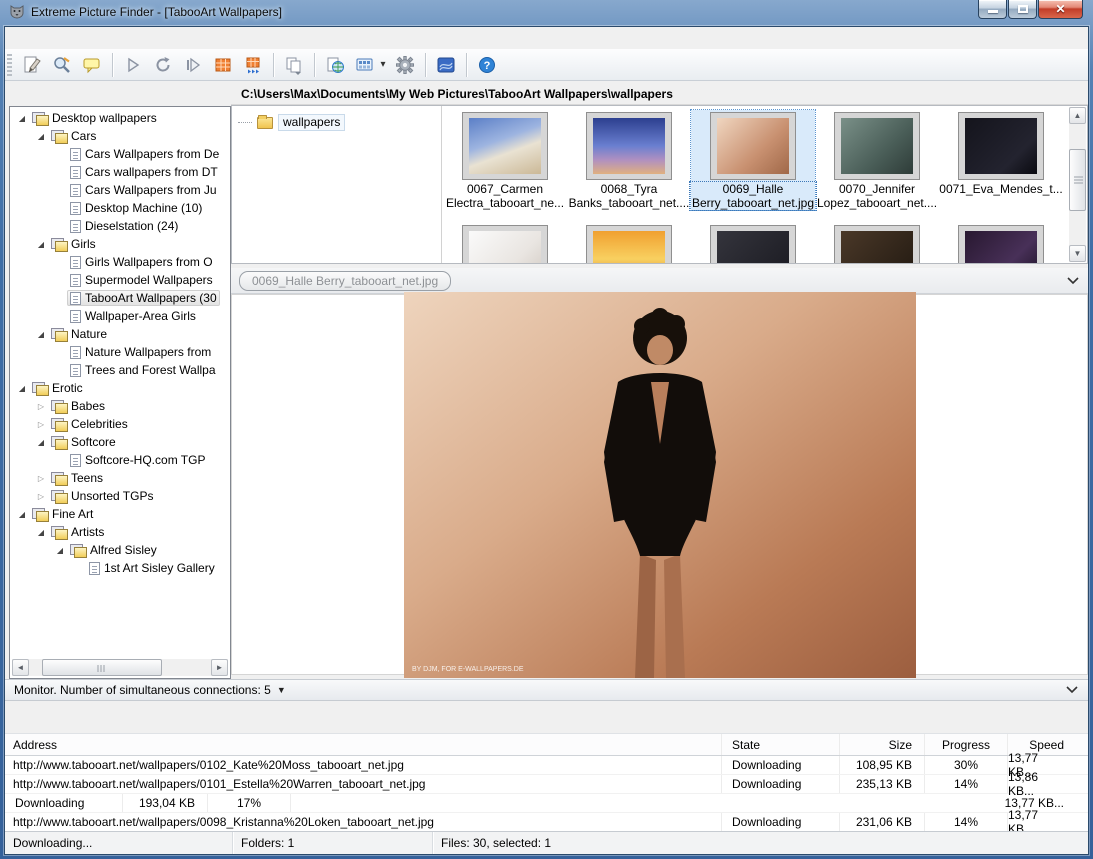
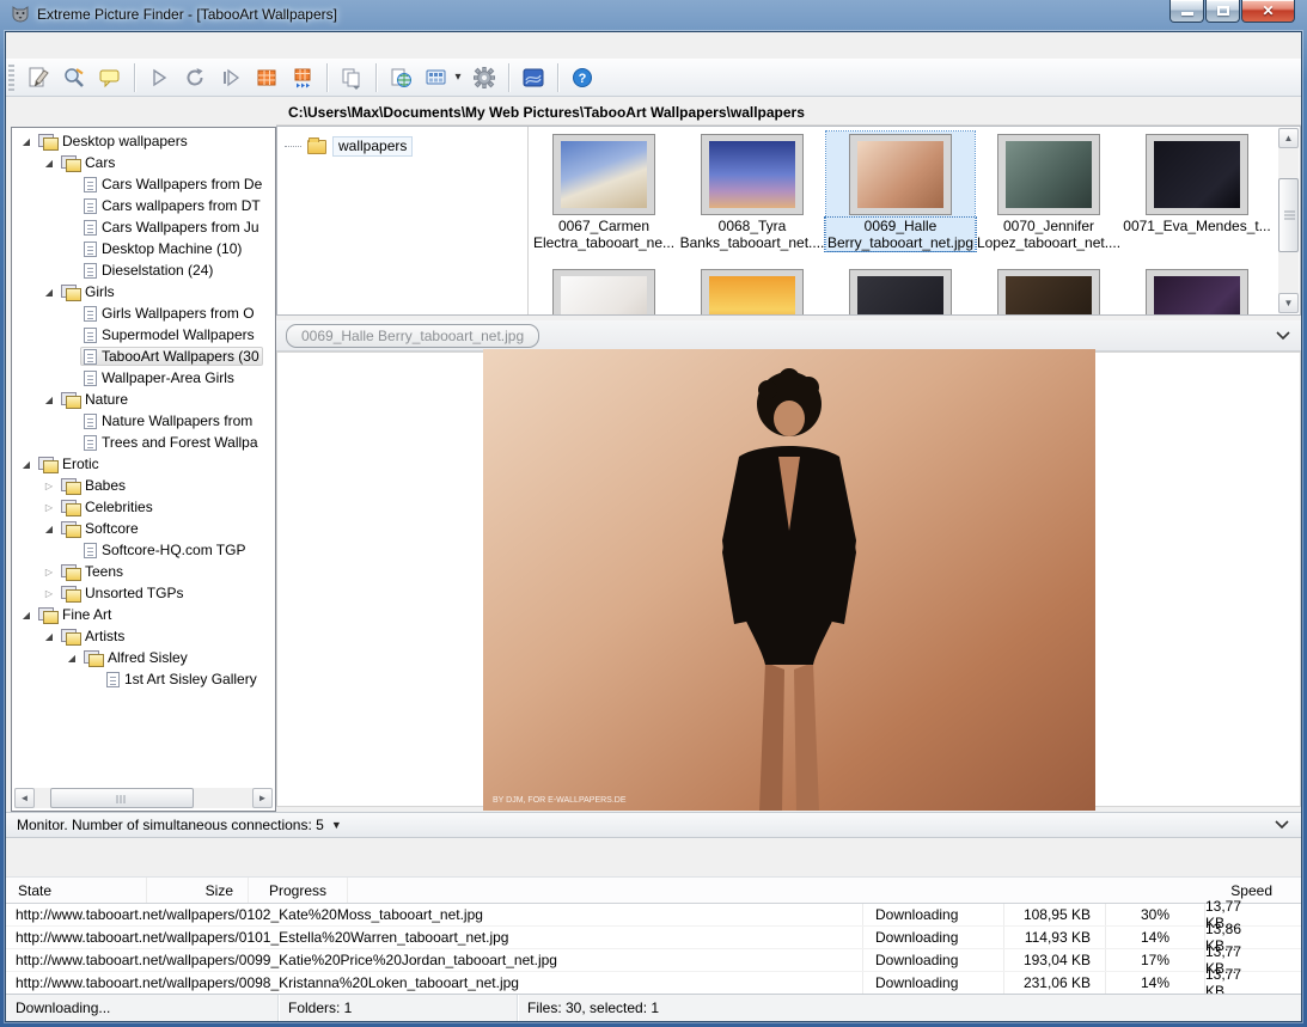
  Extreme Picture Finder - [TabooArt Wallpapers]
  ✕
  ▾
  ?
  ◢
  Desktop wallpapers
  ◢
  Cars
  Cars Wallpapers from De
  Cars wallpapers from DT
  Cars Wallpapers from Ju
  Desktop Machine (10)
  Dieselstation (24)
  ◢
  Girls
  Girls Wallpapers from O
  Supermodel Wallpapers
  TabooArt Wallpapers (30
  Wallpaper-Area Girls
  ◢
  Nature
  Nature Wallpapers from
  Trees and Forest Wallpa
  ◢
  Erotic
  ▷
  Babes
  ▷
  Celebrities
  ◢
  Softcore
  Softcore-HQ.com TGP
  ▷
  Teens
  ▷
  Unsorted TGPs
  ◢
  Fine Art
  ◢
  Artists
  ◢
  Alfred Sisley
  1st Art Sisley Gallery
  ◄
  ►
  C:\Users\Max\Documents\My Web Pictures\TabooArt Wallpapers\wallpapers
  wallpapers
  0067_Carmen
  Electra_tabooart_ne...
  0068_Tyra
  Banks_tabooart_net....
  0069_Halle
  Berry_tabooart_net.jpg
  0070_Jennifer
  Lopez_tabooart_net....
  0071_Eva_Mendes_t...
  ▲
  ▼
  0069_Halle Berry_tabooart_net.jpg
  Monitor. Number of simultaneous connections: 5
  ▼
- Address
  State
  Size
  Progress
  Speed
  http://www.tabooart.net/wallpapers/0102_Kate%20Moss_tabooart_net.jpg
  Downloading
  108,95 KB
  30%
  13,77 KB...
  http://www.tabooart.net/wallpapers/0101_Estella%20Warren_tabooart_net.jpg
  Downloading
- 235,13 KB
+ 114,93 KB
  14%
  13,86 KB...
+ http://www.tabooart.net/wallpapers/0099_Katie%20Price%20Jordan_tabooart_net.jpg
  Downloading
  193,04 KB
  17%
  13,77 KB...
  http://www.tabooart.net/wallpapers/0098_Kristanna%20Loken_tabooart_net.jpg
  Downloading
  231,06 KB
  14%
  13,77 KB...
  Downloading...
  Folders: 1
  Files: 30, selected: 1
